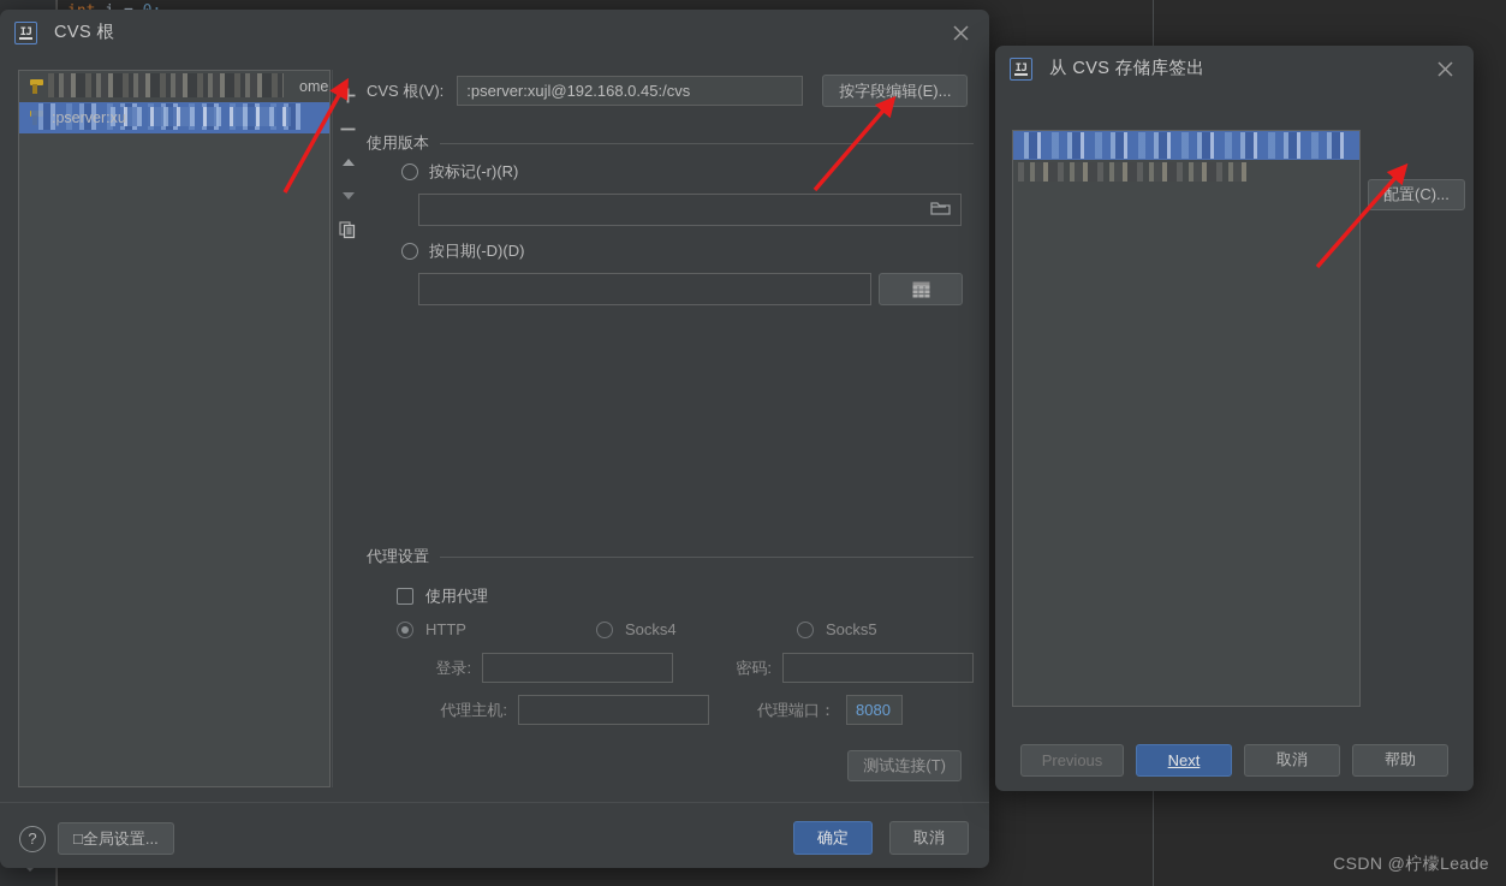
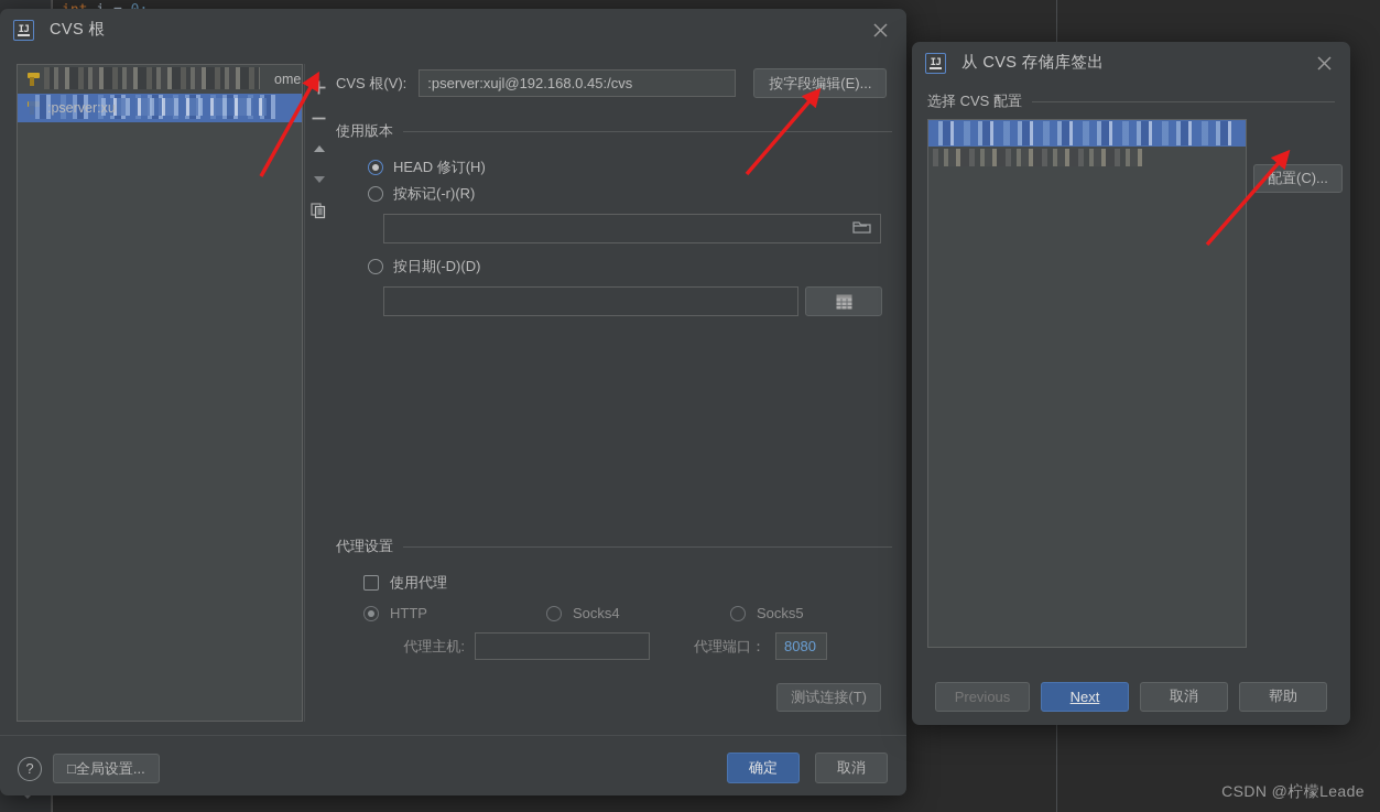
  IJ
  CVS 根
  ome
  :pserver:xu
  CVS 根(V):
  :pserver:xujl@192.168.0.45:/cvs
  按字段编辑(E)...
  使用版本
+ HEAD 修订(H)
  按标记(-r)(R)
  按日期(-D)(D)
  代理设置
  使用代理
  HTTP
  Socks4
  Socks5
- 登录:
- 密码:
  代理主机:
  代理端口：
  8080
  测试连接(T)
  ?
  □全局设置...
  确定
  取消
  IJ
  从 CVS 存储库签出
+ 选择 CVS 配置
  配置(C)...
  Previous
  Next
  取消
  帮助
  CSDN @柠檬Leade
